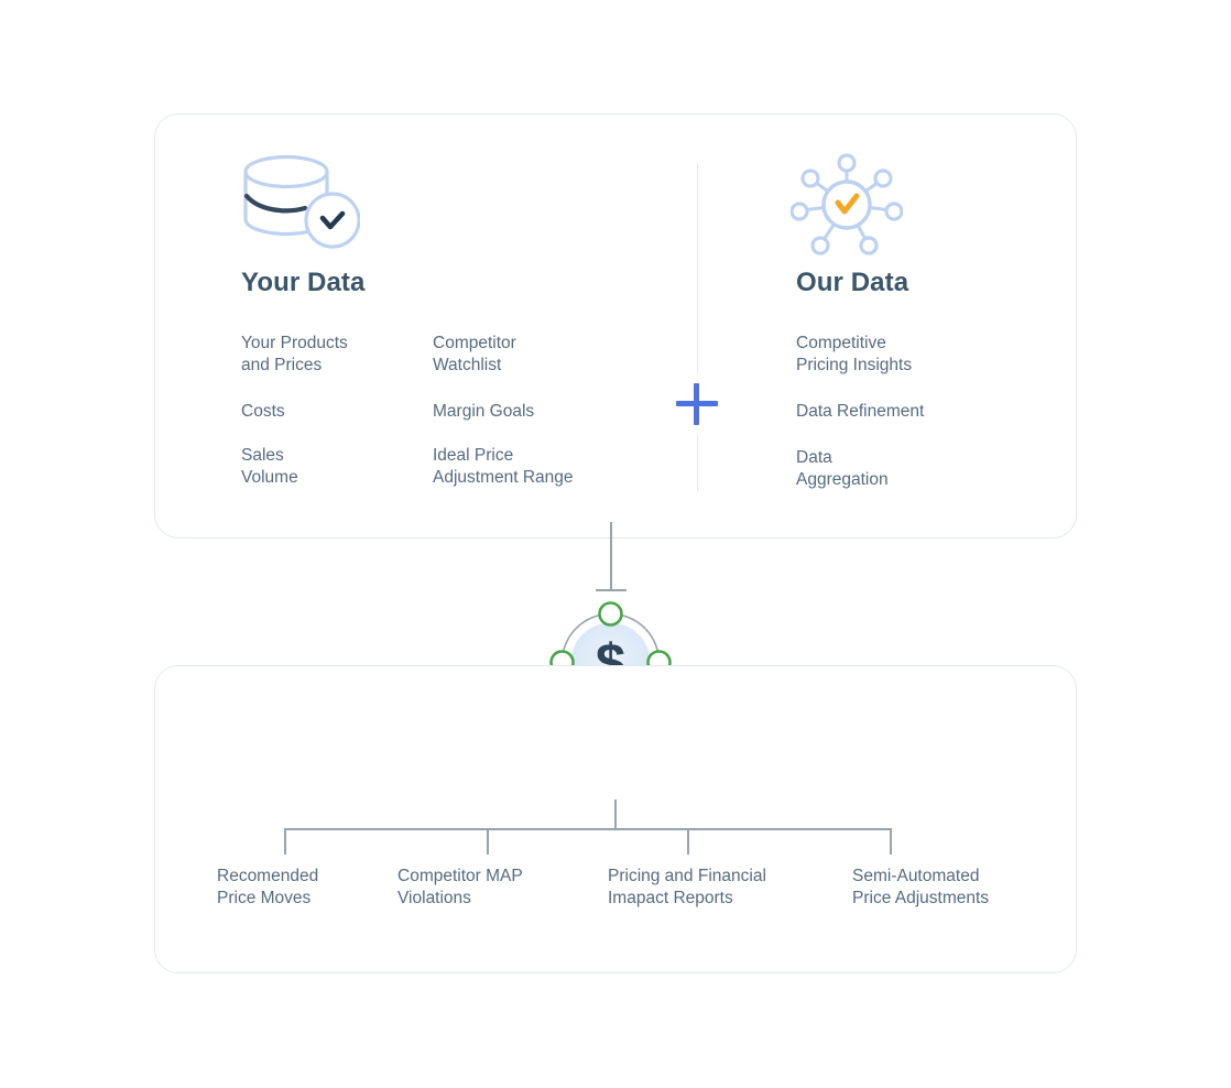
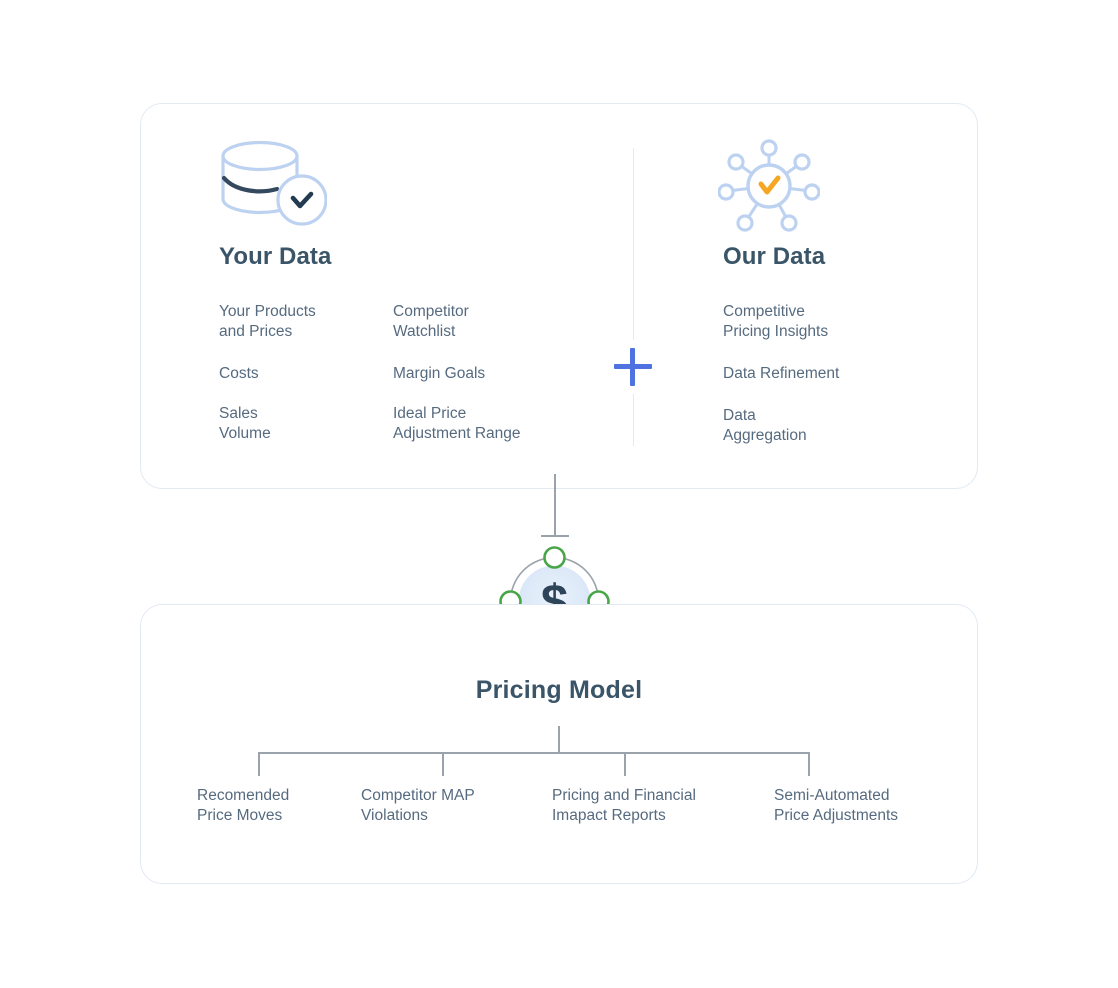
  Your Data
  Your Products
  and Prices
  Costs
  Sales
  Volume
  Competitor
  Watchlist
  Margin Goals
  Ideal Price
  Adjustment Range
  Our Data
  Competitive
  Pricing Insights
  Data Refinement
  Data
  Aggregation
  $
+ Pricing Model
  Recomended
  Price Moves
  Competitor MAP
  Violations
  Pricing and Financial
  Imapact Reports
  Semi-Automated
  Price Adjustments
